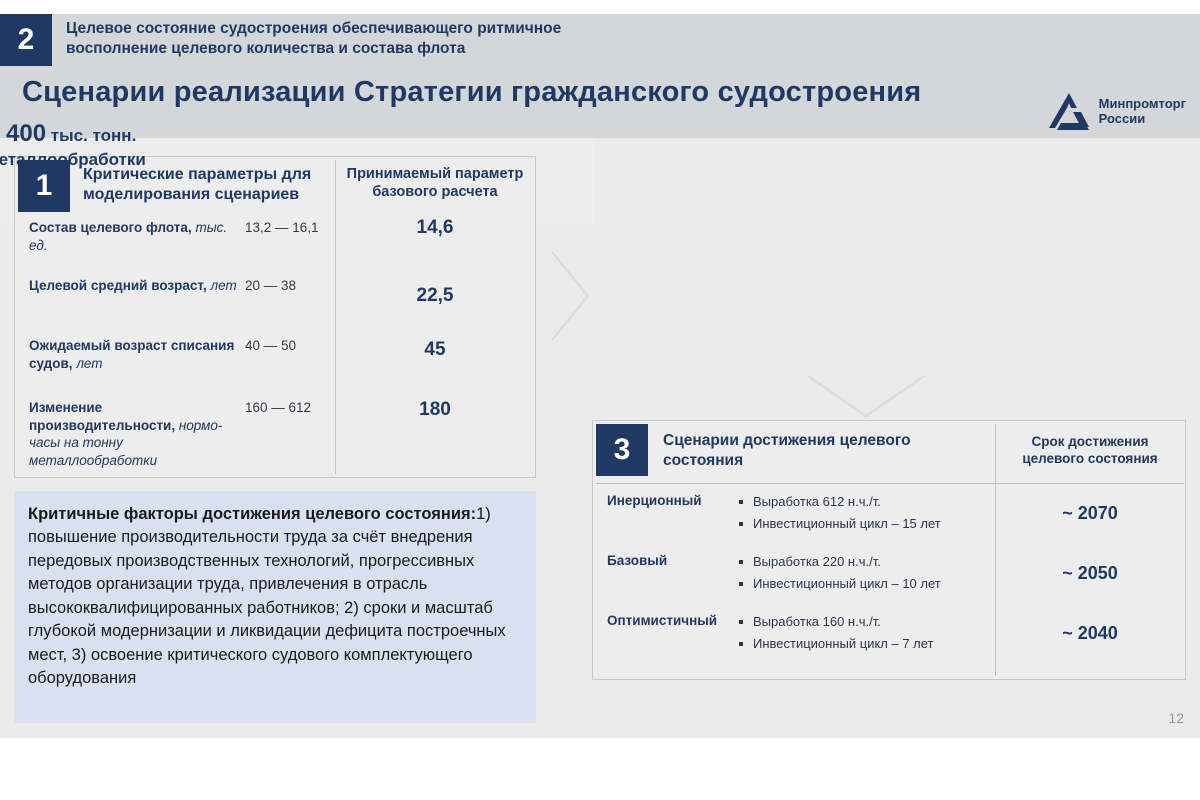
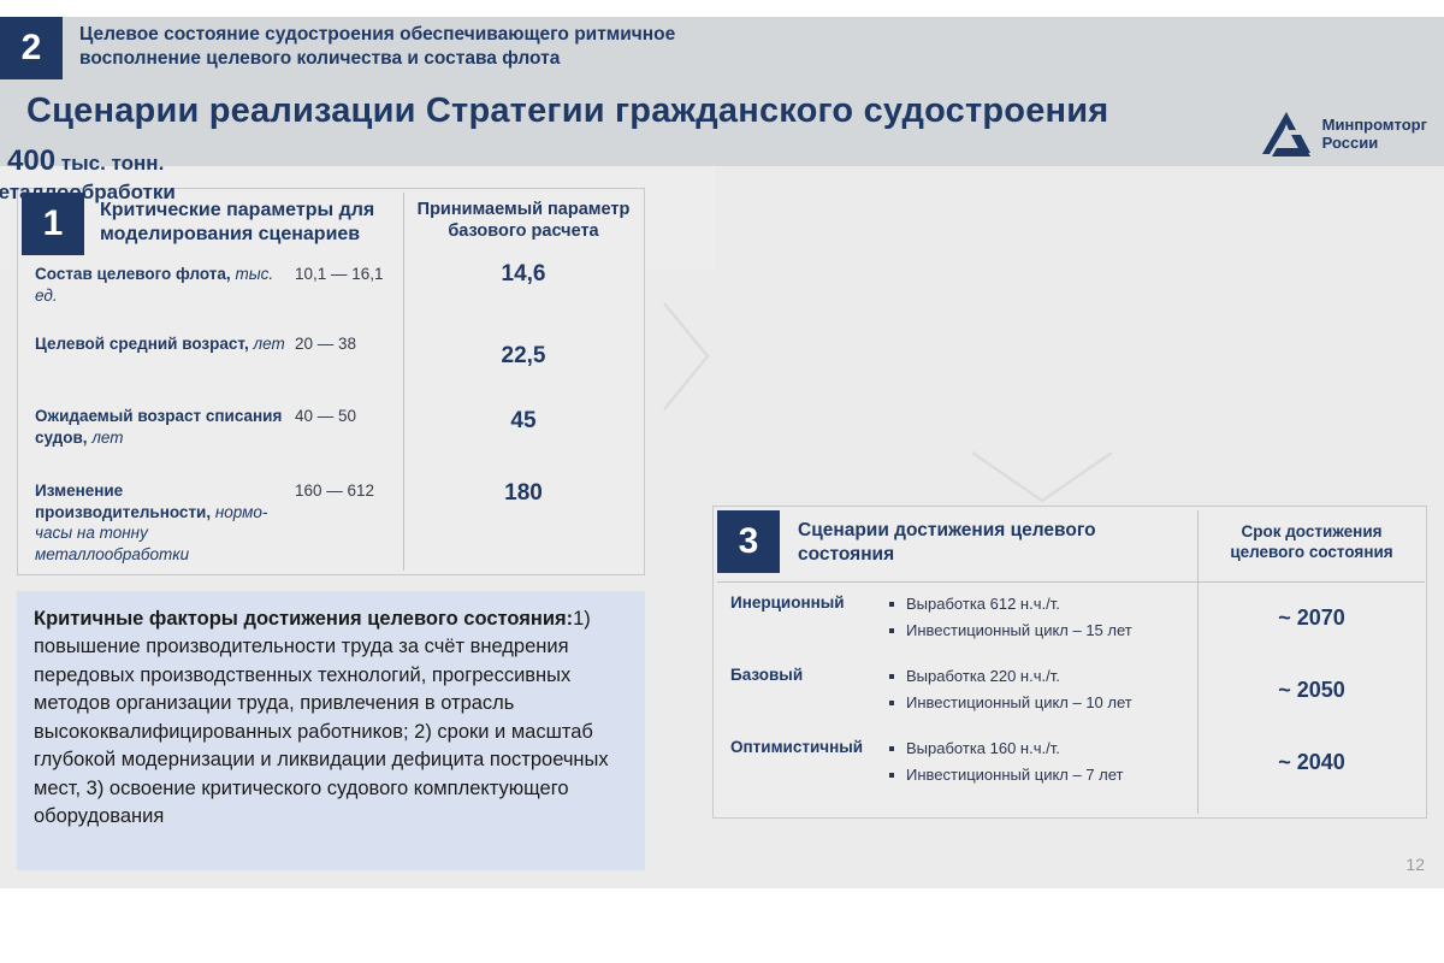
  Сценарии реализации Стратегии гражданского судостроения
  Минпромторг
  России
  1
  Критические параметры для моделирования сценариев
  Принимаемый параметр базового расчета
  Состав целевого флота, тыс. ед.
- 13,2 — 16,1
+ 10,1 — 16,1
  14,6
  Целевой средний возраст, лет
  20 — 38
  22,5
  Ожидаемый возраст списания судов, лет
  40 — 50
  45
  Изменение производительности, нормо-часы на тонну металлообработки
  160 — 612
  180
  Критичные факторы достижения целевого состояния:1) повышение производительности труда за счёт внедрения передовых производственных технологий, прогрессивных методов организации труда, привлечения в отрасль высококвалифицированных работников; 2) сроки и масштаб глубокой модернизации и ликвидации дефицита построечных мест, 3) освоение критического судового комплектующего оборудования
  2
  Целевое состояние судостроения обеспечивающего ритмичное восполнение целевого количества и состава флота
  400 тыс. тонн. еталлообработки
  3
  Сценарии достижения целевого состояния
  Срок достижения целевого состояния
  Инерционный
  Выработка 612 н.ч./т.
  Инвестиционный цикл – 15 лет
  ~ 2070
  Базовый
  Выработка 220 н.ч./т.
  Инвестиционный цикл – 10 лет
  ~ 2050
  Оптимистичный
  Выработка 160 н.ч./т.
  Инвестиционный цикл – 7 лет
  ~ 2040
  12
